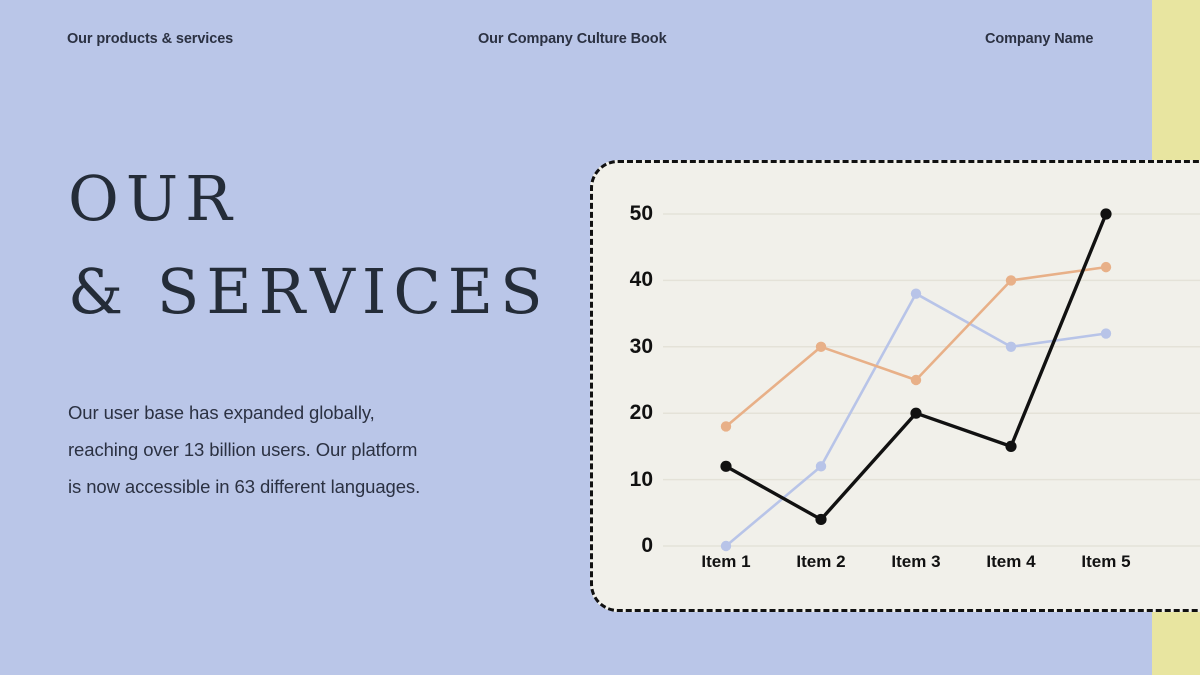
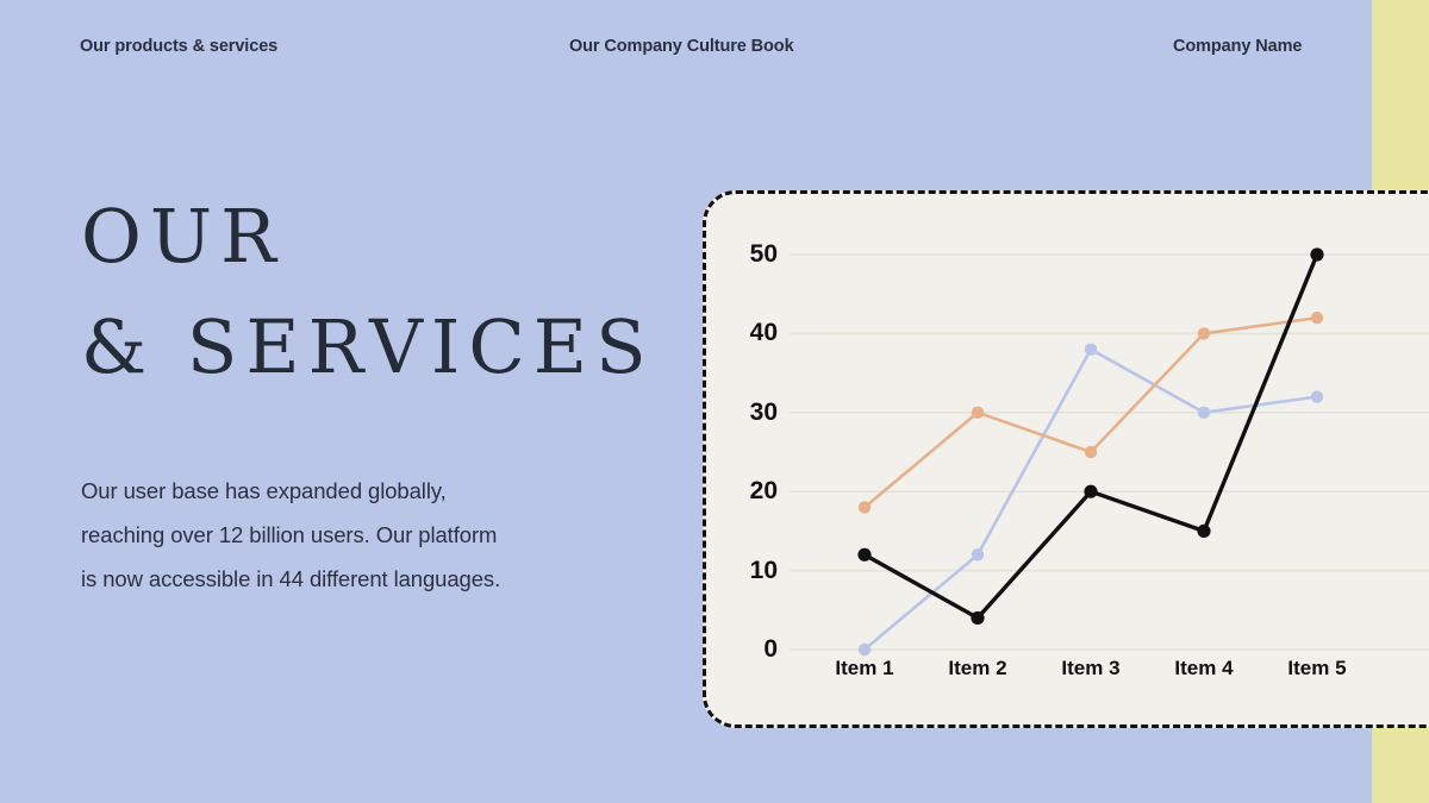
  Our products & services
  Our Company Culture Book
  Company Name
  OUR
  & SERVICES
  Our user base has expanded globally,
- reaching over 13 billion users. Our platform
+ reaching over 12 billion users. Our platform
- is now accessible in 63 different languages.
+ is now accessible in 44 different languages.
  0
  10
  20
  30
  40
  50
  Item 1
  Item 2
  Item 3
  Item 4
  Item 5
